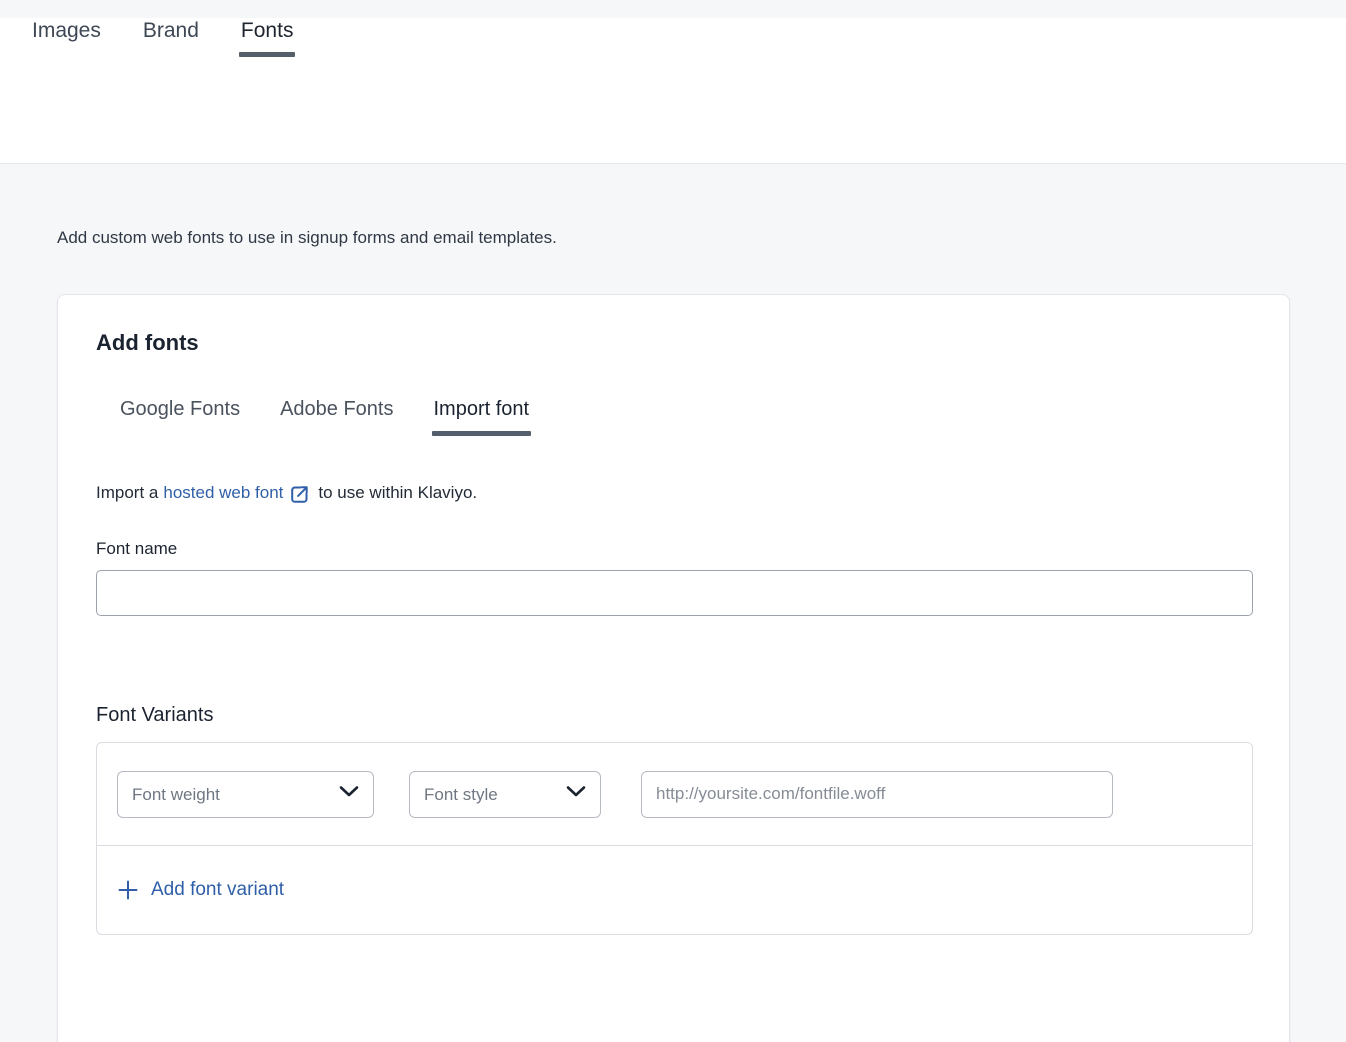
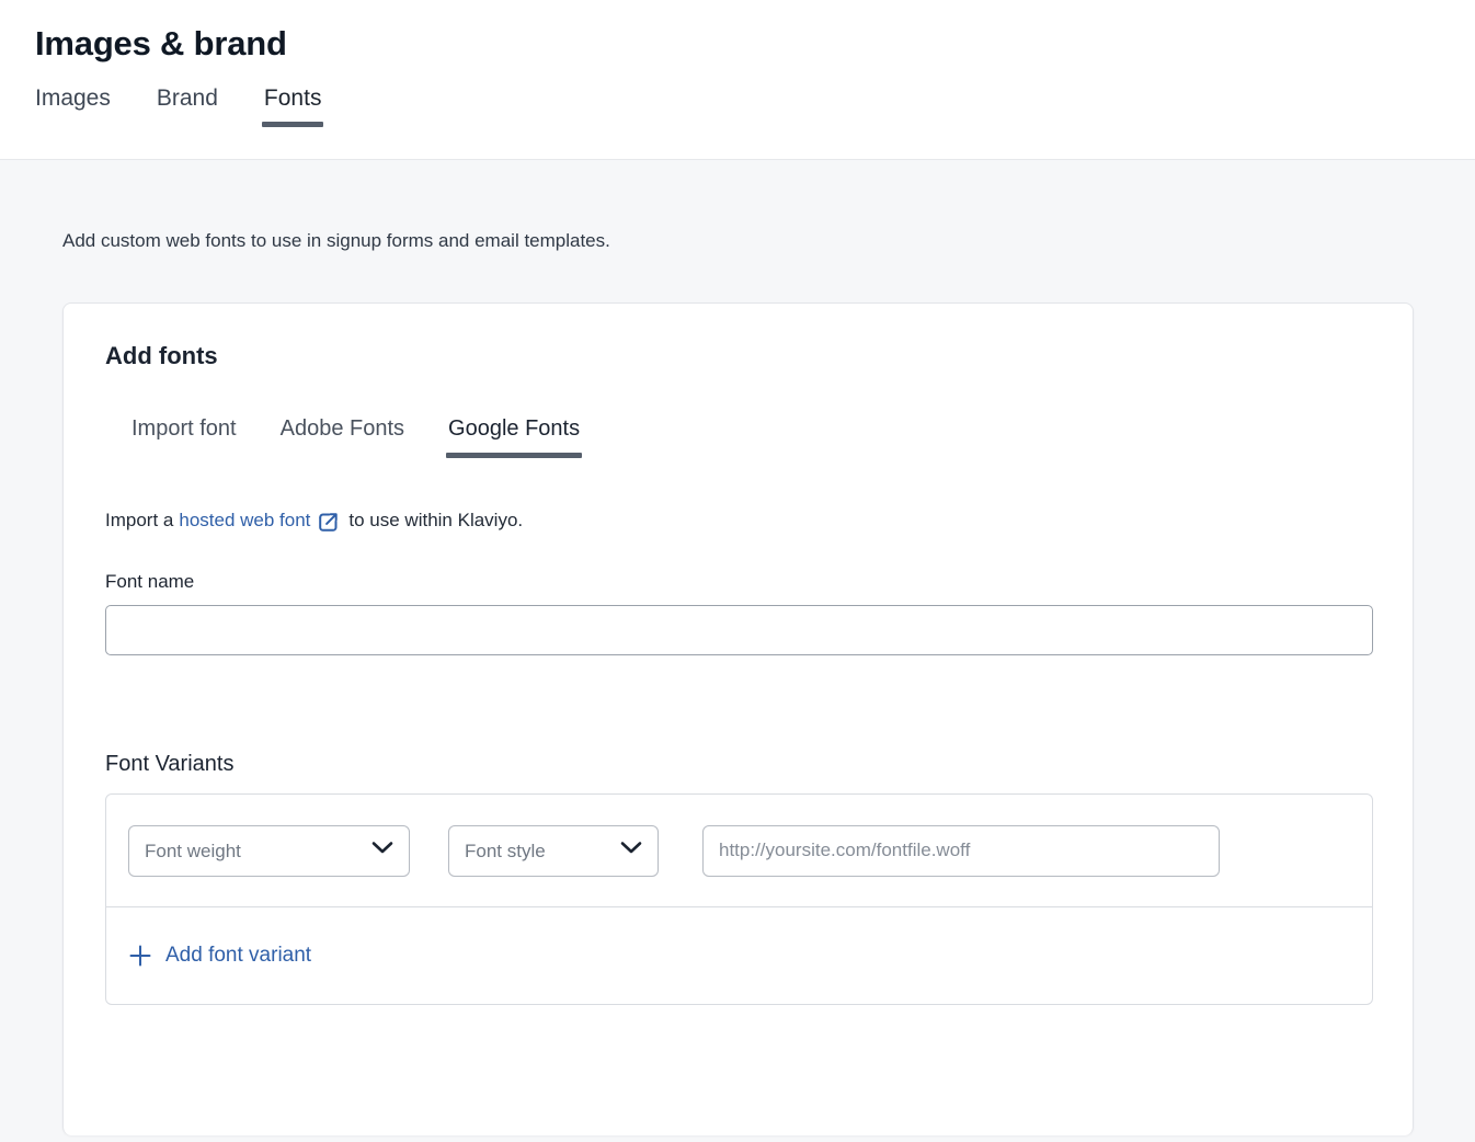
+ Images & brand
  Images
  Brand
  Fonts
  Add custom web fonts to use in signup forms and email templates.
  Add fonts
- Google Fonts
+ Import font
  Adobe Fonts
- Import font
+ Google Fonts
  Import a
  hosted web font
  to use within Klaviyo.
  Font name
  Font Variants
  Font weight
  Font style
  http://yoursite.com/fontfile.woff
  Add font variant
